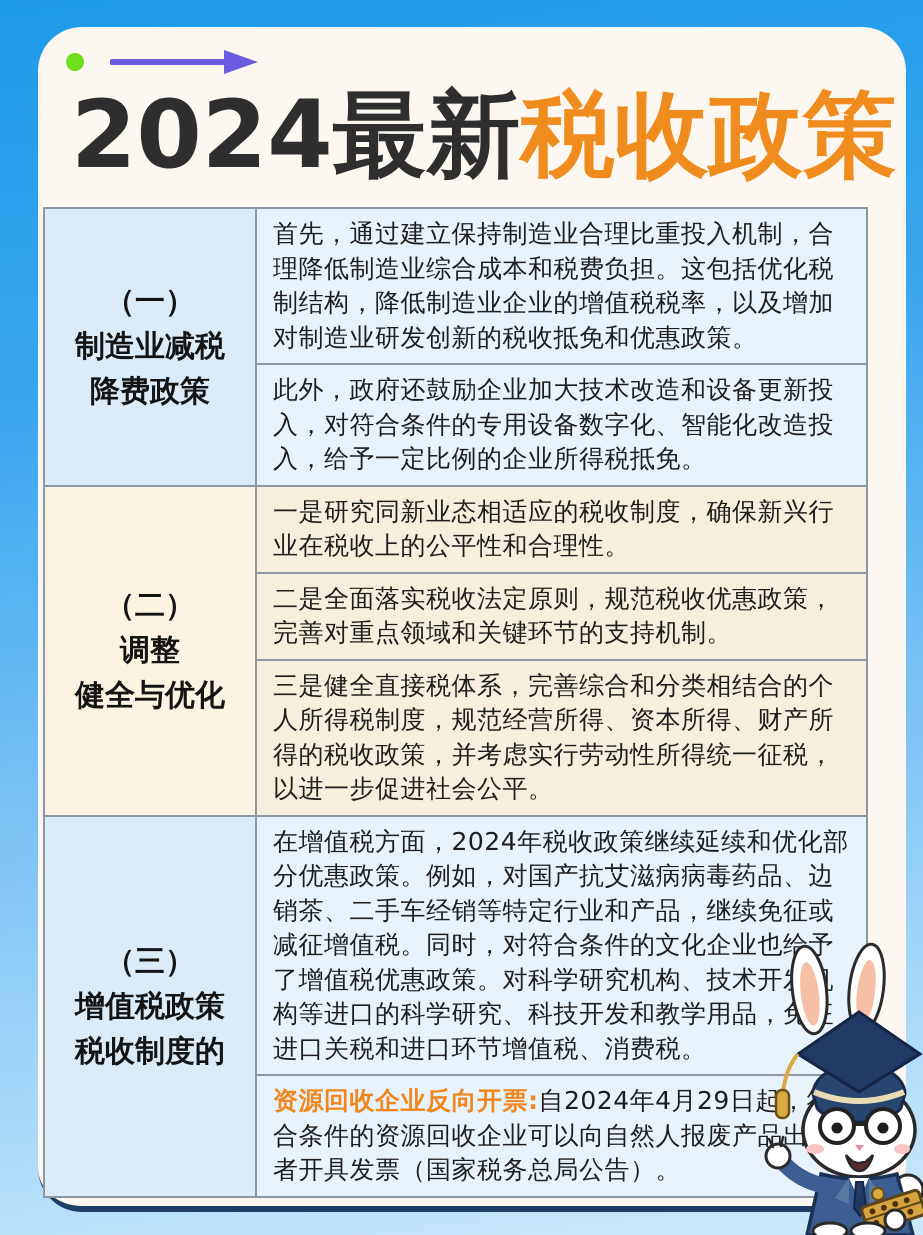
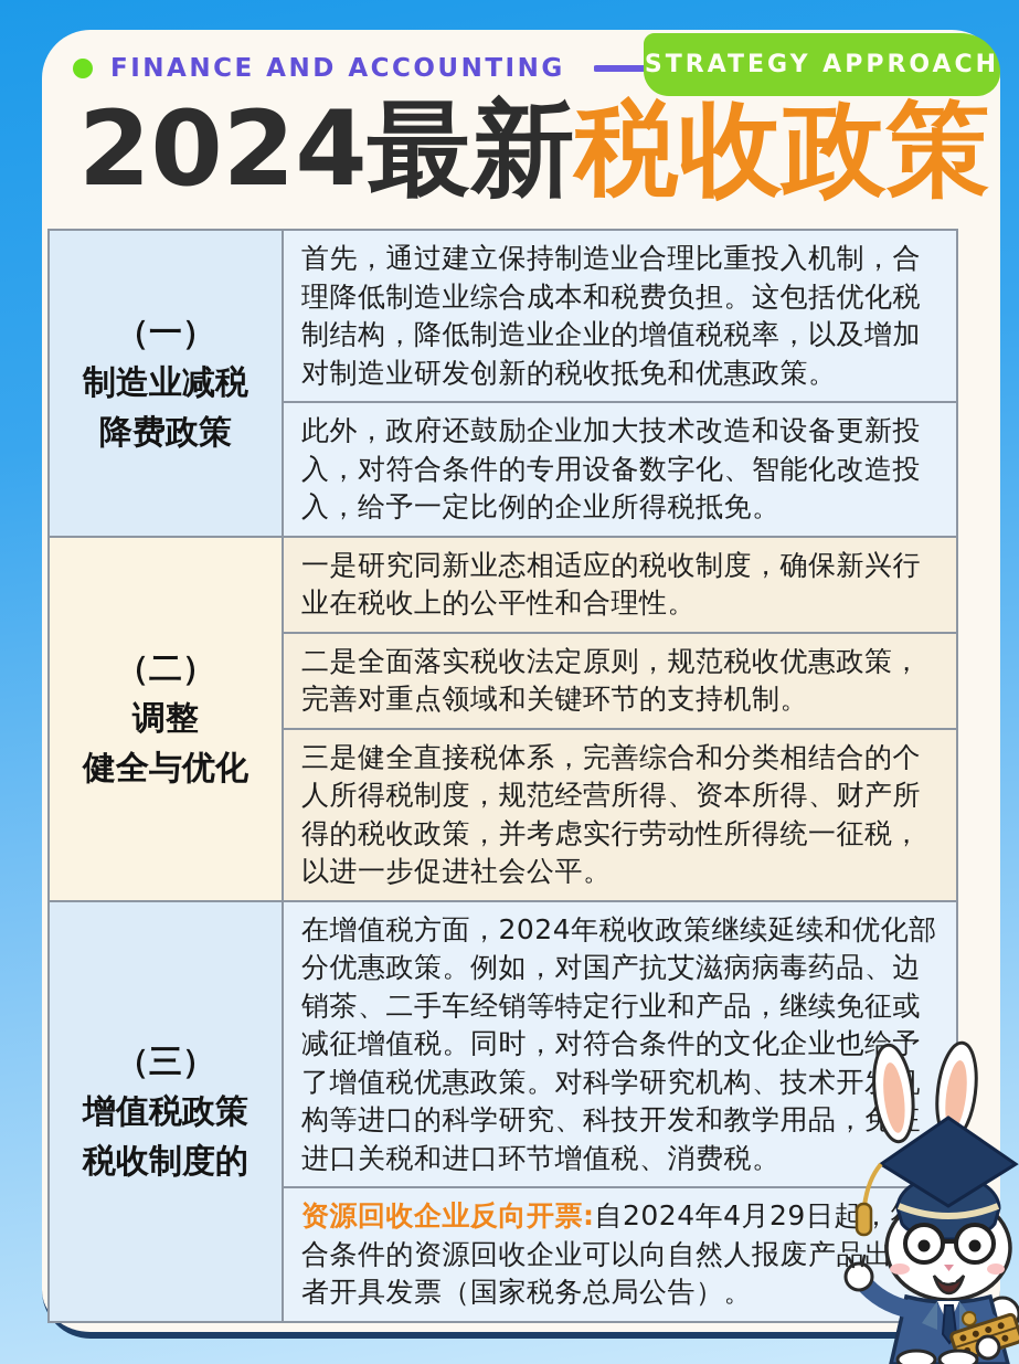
+ FINANCE AND ACCOUNTING
+ STRATEGY APPROACH
  2024最新税收政策
  （一） 制造业减税 降费政策	首先，通过建立保持制造业合理比重投入机制，合理降低制造业综合成本和税费负担。这包括优化税制结构，降低制造业企业的增值税税率，以及增加对制造业研发创新的税收抵免和优惠政策。
  此外，政府还鼓励企业加大技术改造和设备更新投入，对符合条件的专用设备数字化、智能化改造投入，给予一定比例的企业所得税抵免。
  （二） 调整 健全与优化	一是研究同新业态相适应的税收制度，确保新兴行业在税收上的公平性和合理性。
  二是全面落实税收法定原则，规范税收优惠政策，完善对重点领域和关键环节的支持机制。
  三是健全直接税体系，完善综合和分类相结合的个人所得税制度，规范经营所得、资本所得、财产所得的税收政策，并考虑实行劳动性所得统一征税，以进一步促进社会公平。
  （三） 增值税政策 税收制度的	在增值税方面，2024年税收政策继续延续和优化部分优惠政策。例如，对国产抗艾滋病病毒药品、边销茶、二手车经销等特定行业和产品，继续免征或减征增值税。同时，对符合条件的文化企业也给予了增值税优惠政策。对科学研究机构、技术开构等进口的科学研究、科技开发和教学用品，免进口关税和进口环节增值税、消费税。
  资源回收企业反向开票:自2024年4月29日起，合条件的资源回收企业可以向自然人报废产品出者开具发票（国家税务总局公告）。
